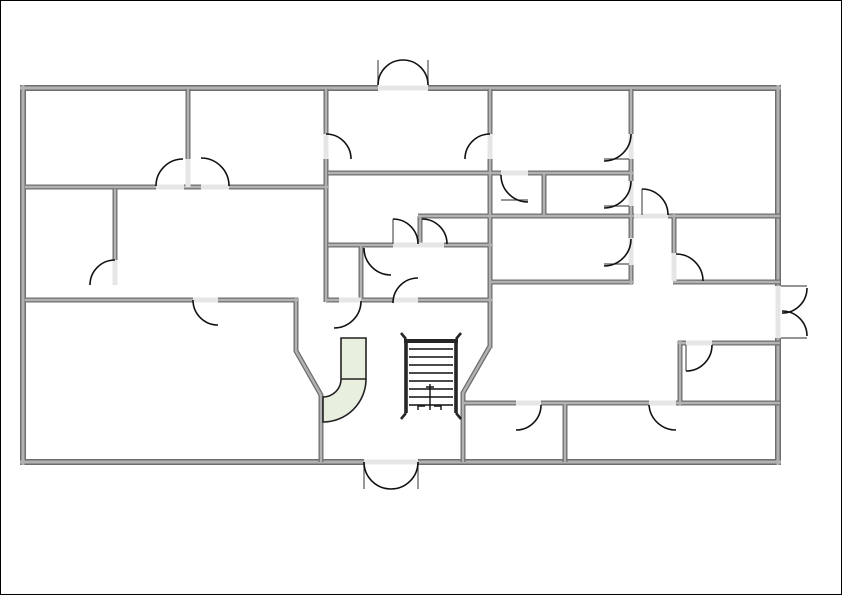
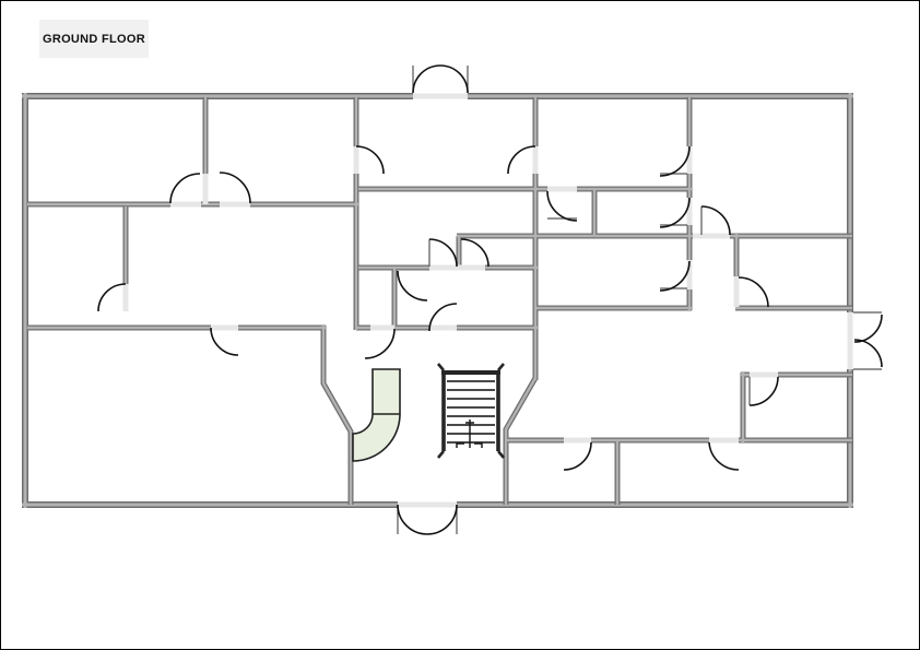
+ GROUND FLOOR
